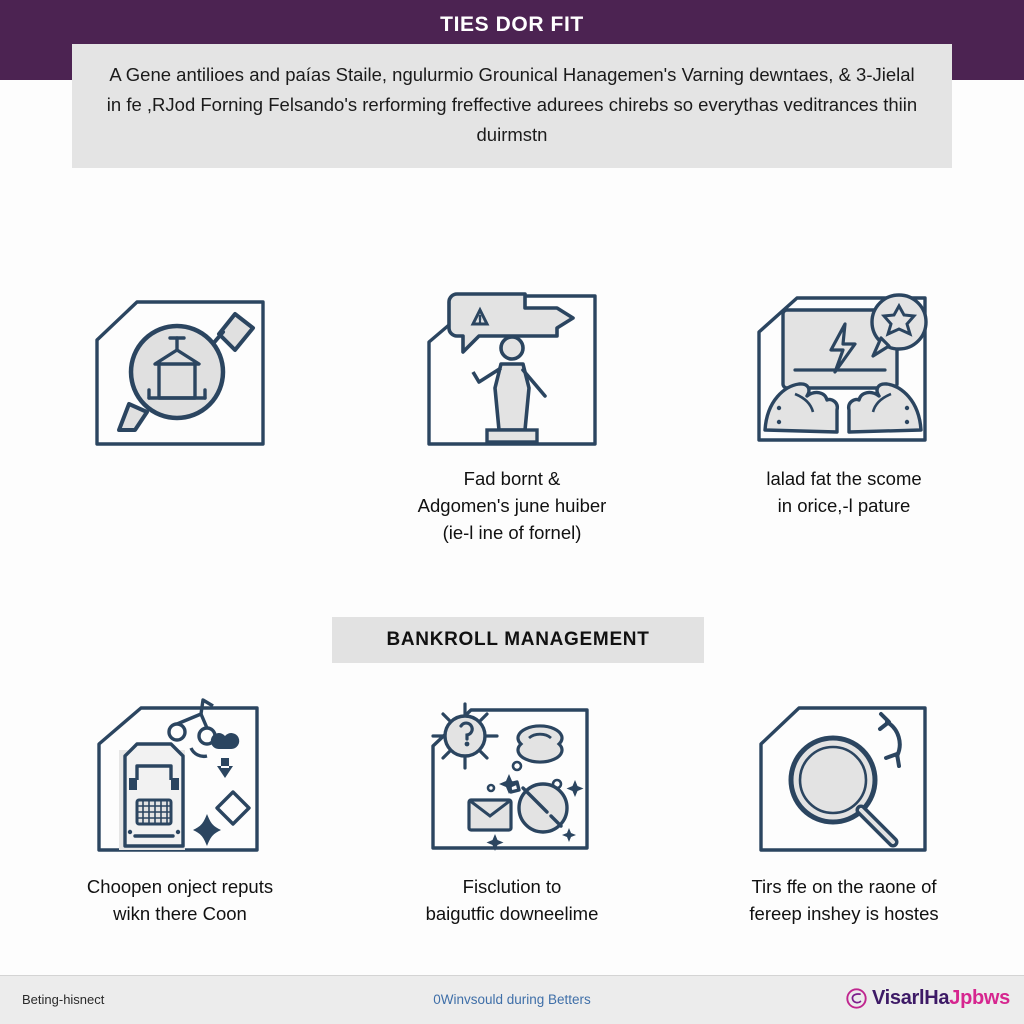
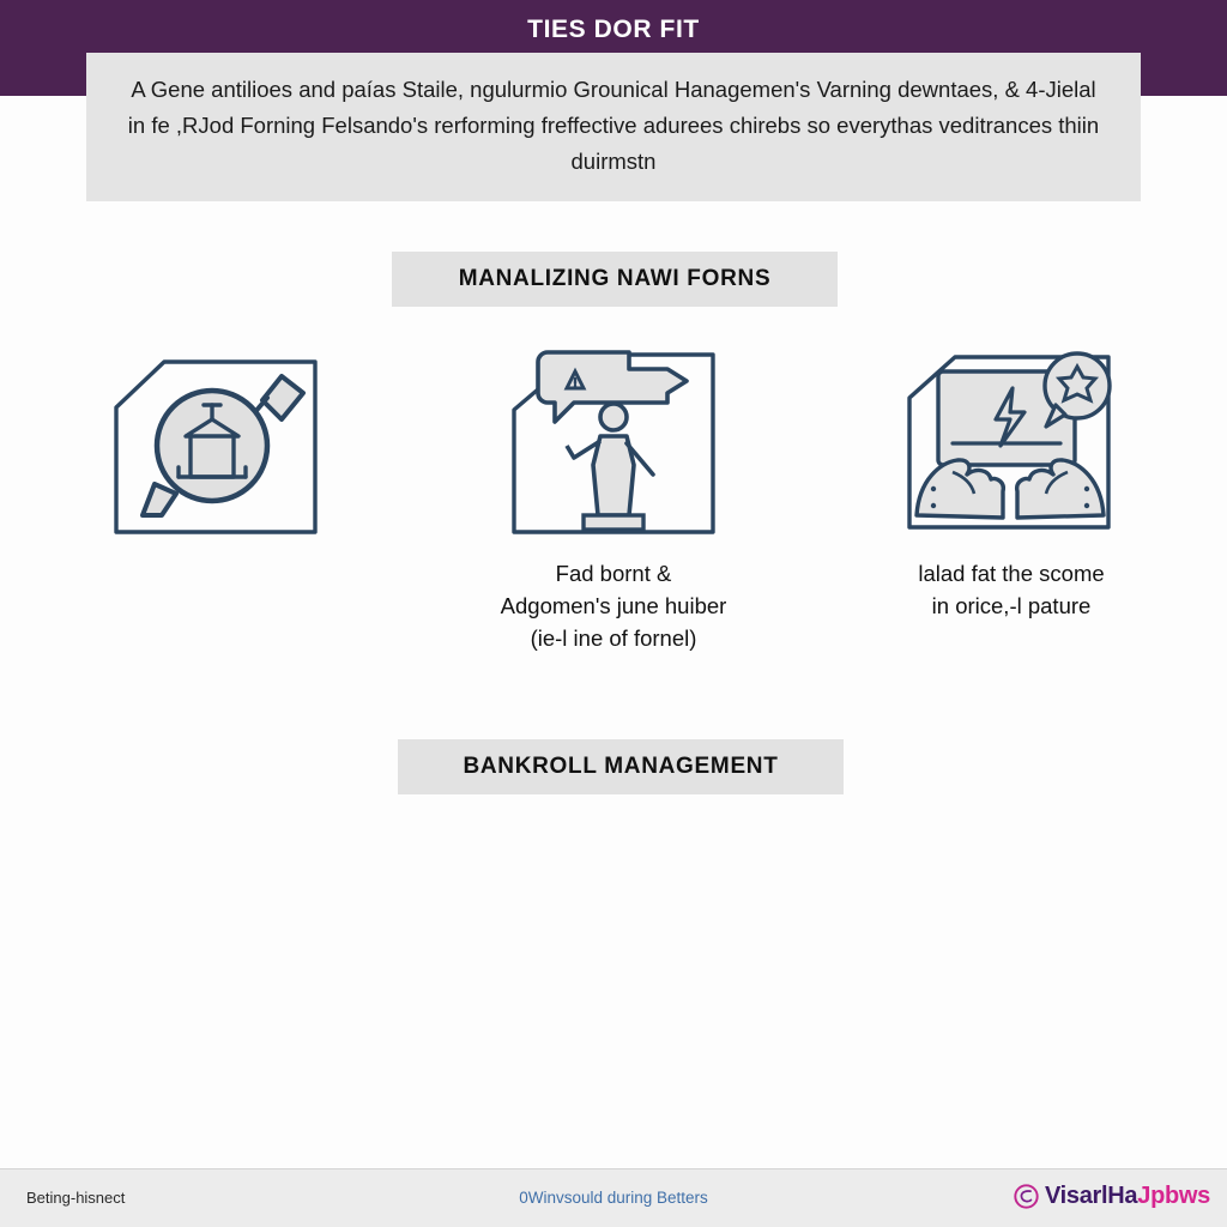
  TIES DOR FIT
- A Gene antilioes and paías Staile, ngulurmio Grounical Hanagemen's Varning dewntaes, & 3-Jielal in fe ,RJod Forning Felsando's rerforming freffective adurees chirebs so everythas veditrances thiin duirmstn
+ A Gene antilioes and paías Staile, ngulurmio Grounical Hanagemen's Varning dewntaes, & 4-Jielal in fe ,RJod Forning Felsando's rerforming freffective adurees chirebs so everythas veditrances thiin duirmstn
+ MANALIZING NAWI FORNS
  Fad bornt &
  Adgomen's june huiber
  (ie-l ine of fornel)
  lalad fat the scome
  in orice,-l pature
  BANKROLL MANAGEMENT
- Choopen onject reputs
- wikn there Coon
- Fisclution to
- baigutfic downeelime
- Tirs ffe on the raone of
- fereep inshey is hostes
  Beting-hisnect
  0Winvsould during Betters
  VisarlHaJpbws
